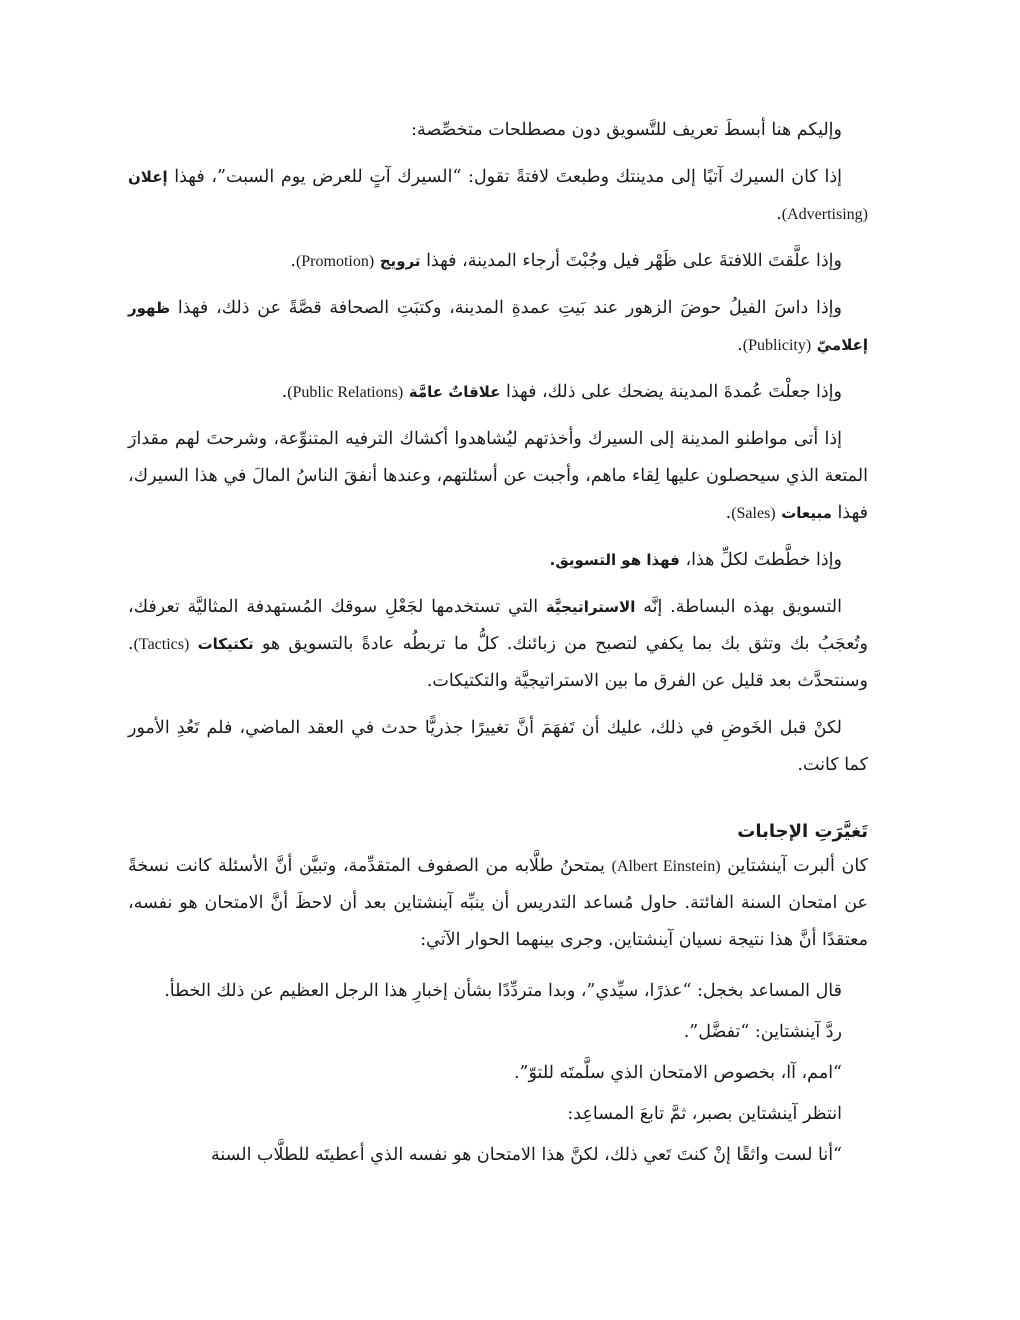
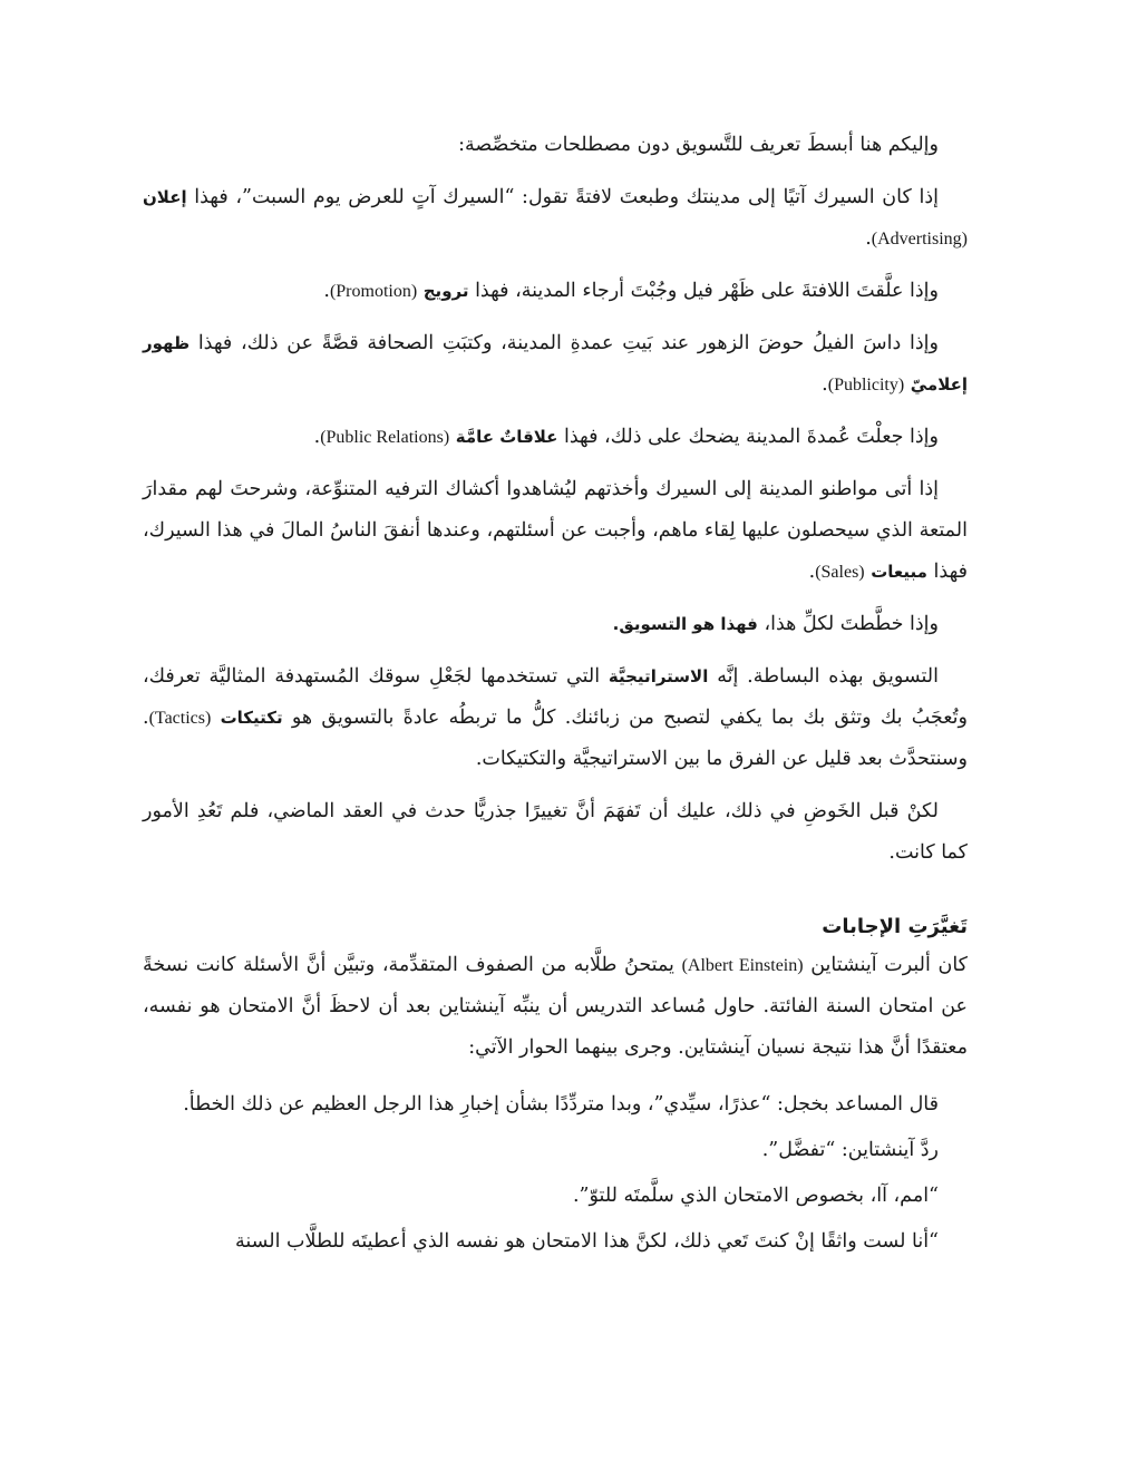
  وإليكم هنا أبسطَ تعريف للتَّسويق دون مصطلحات متخصِّصة:
  إذا كان السيرك آتيًا إلى مدينتك وطبعتَ لافتةً تقول: “السيرك آتٍ للعرض يوم السبت”، فهذا إعلان (Advertising).
  وإذا علَّقتَ اللافتةَ على ظَهْر فيل وجُبْتَ أرجاء المدينة، فهذا ترويج (Promotion).
  وإذا داسَ الفيلُ حوضَ الزهور عند بَيتِ عمدةِ المدينة، وكتبَتِ الصحافة قصَّةً عن ذلك، فهذا ظهور إعلاميّ (Publicity).
  وإذا جعلْتَ عُمدةَ المدينة يضحك على ذلك، فهذا علاقاتٌ عامَّة (Public Relations).
  إذا أتى مواطنو المدينة إلى السيرك وأخذتهم ليُشاهدوا أكشاك الترفيه المتنوِّعة، وشرحتَ لهم مقدارَ المتعة الذي سيحصلون عليها لِقاء ماهم، وأجبت عن أسئلتهم، وعندها أنفقَ الناسُ المالَ في هذا السيرك، فهذا مبيعات (Sales).
  وإذا خطَّطتَ لكلِّ هذا، فهذا هو التسويق.
  التسويق بهذه البساطة. إنَّه الاستراتيجيَّة التي تستخدمها لجَعْلِ سوقك المُستهدفة المثاليَّة تعرفك، وتُعجَبُ بك وتثق بك بما يكفي لتصبح من زبائنك. كلُّ ما تربطُه عادةً بالتسويق هو تكتيكات (Tactics). وسنتحدَّث بعد قليل عن الفرق ما بين الاستراتيجيَّة والتكتيكات.
  لكنْ قبل الخَوضِ في ذلك، عليك أن تَفهَمَ أنَّ تغييرًا جذريًّا حدث في العقد الماضي، فلم تَعُدِ الأمور كما كانت.
  تَغيَّرَتِ الإجابات
  كان ألبرت آينشتاين (Albert Einstein) يمتحنُ طلَّابه من الصفوف المتقدِّمة، وتبيَّن أنَّ الأسئلة كانت نسخةً عن امتحان السنة الفائتة. حاول مُساعد التدريس أن ينبِّه آينشتاين بعد أن لاحظَ أنَّ الامتحان هو نفسه، معتقدًا أنَّ هذا نتيجة نسيان آينشتاين. وجرى بينهما الحوار الآتي:
  قال المساعد بخجل: “عذرًا، سيِّدي”، وبدا متردِّدًا بشأن إخبارِ هذا الرجل العظيم عن ذلك الخطأ.
  ردَّ آينشتاين: “تفضَّل”.
  “امم، آا، بخصوص الامتحان الذي سلَّمتَه للتوّ”.
- انتظر آينشتاين بصبر، ثمَّ تابعَ المساعِد:
  “أنا لست واثقًا إنْ كنتَ تَعي ذلك، لكنَّ هذا الامتحان هو نفسه الذي أعطيتَه للطلَّاب السنة
